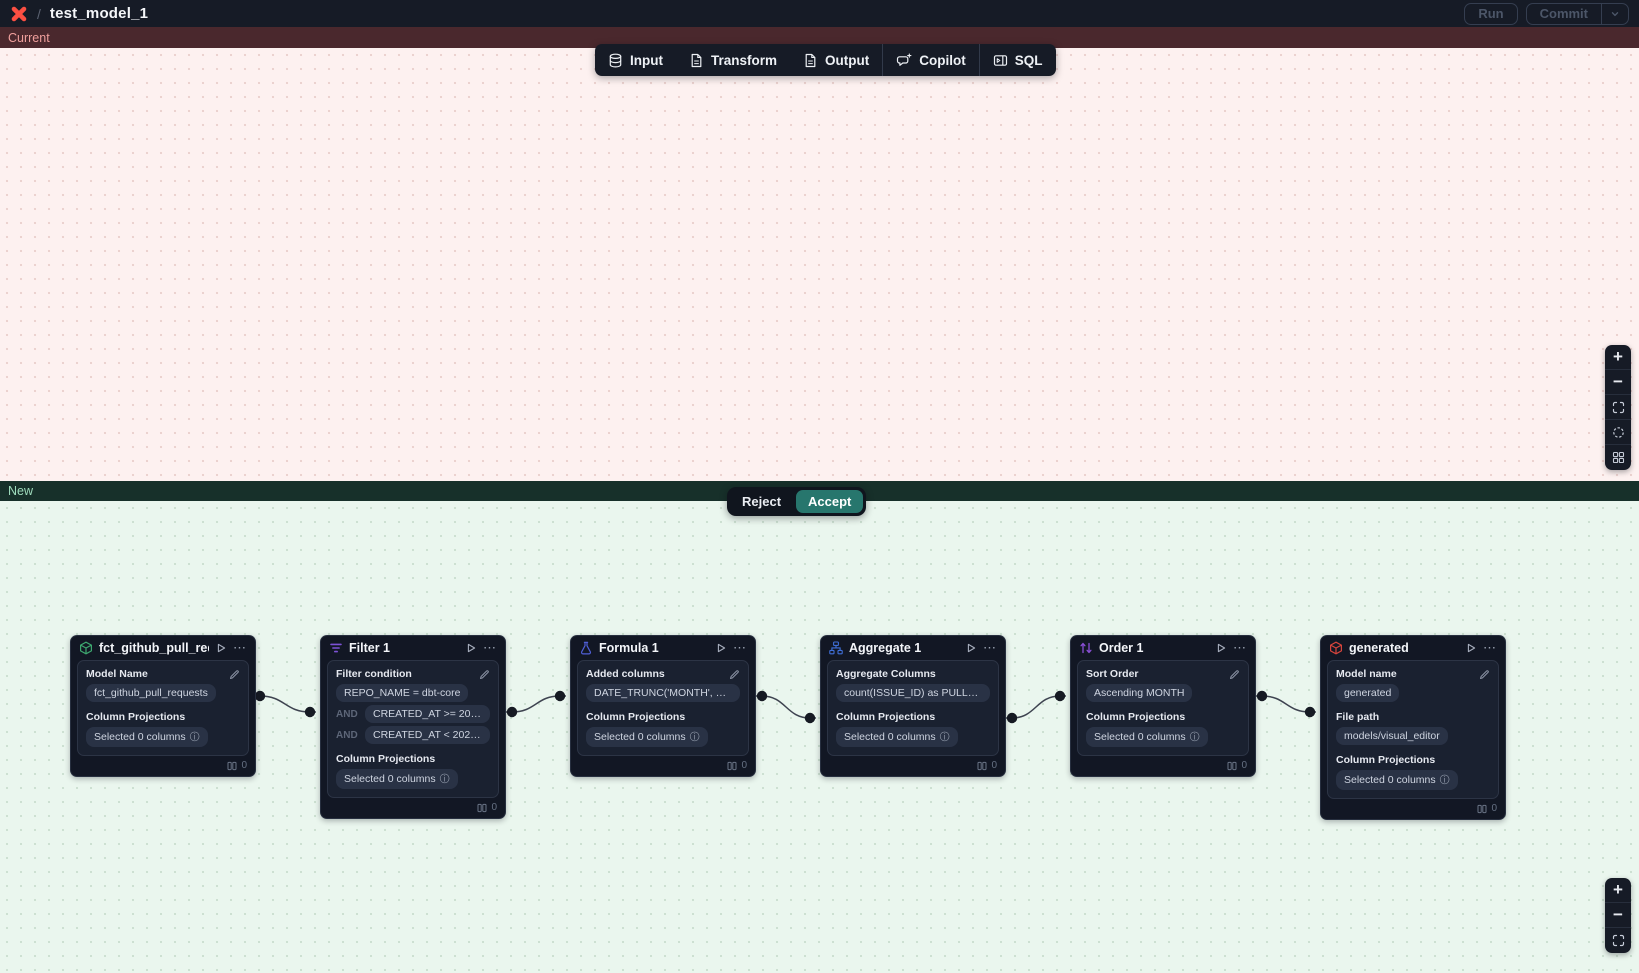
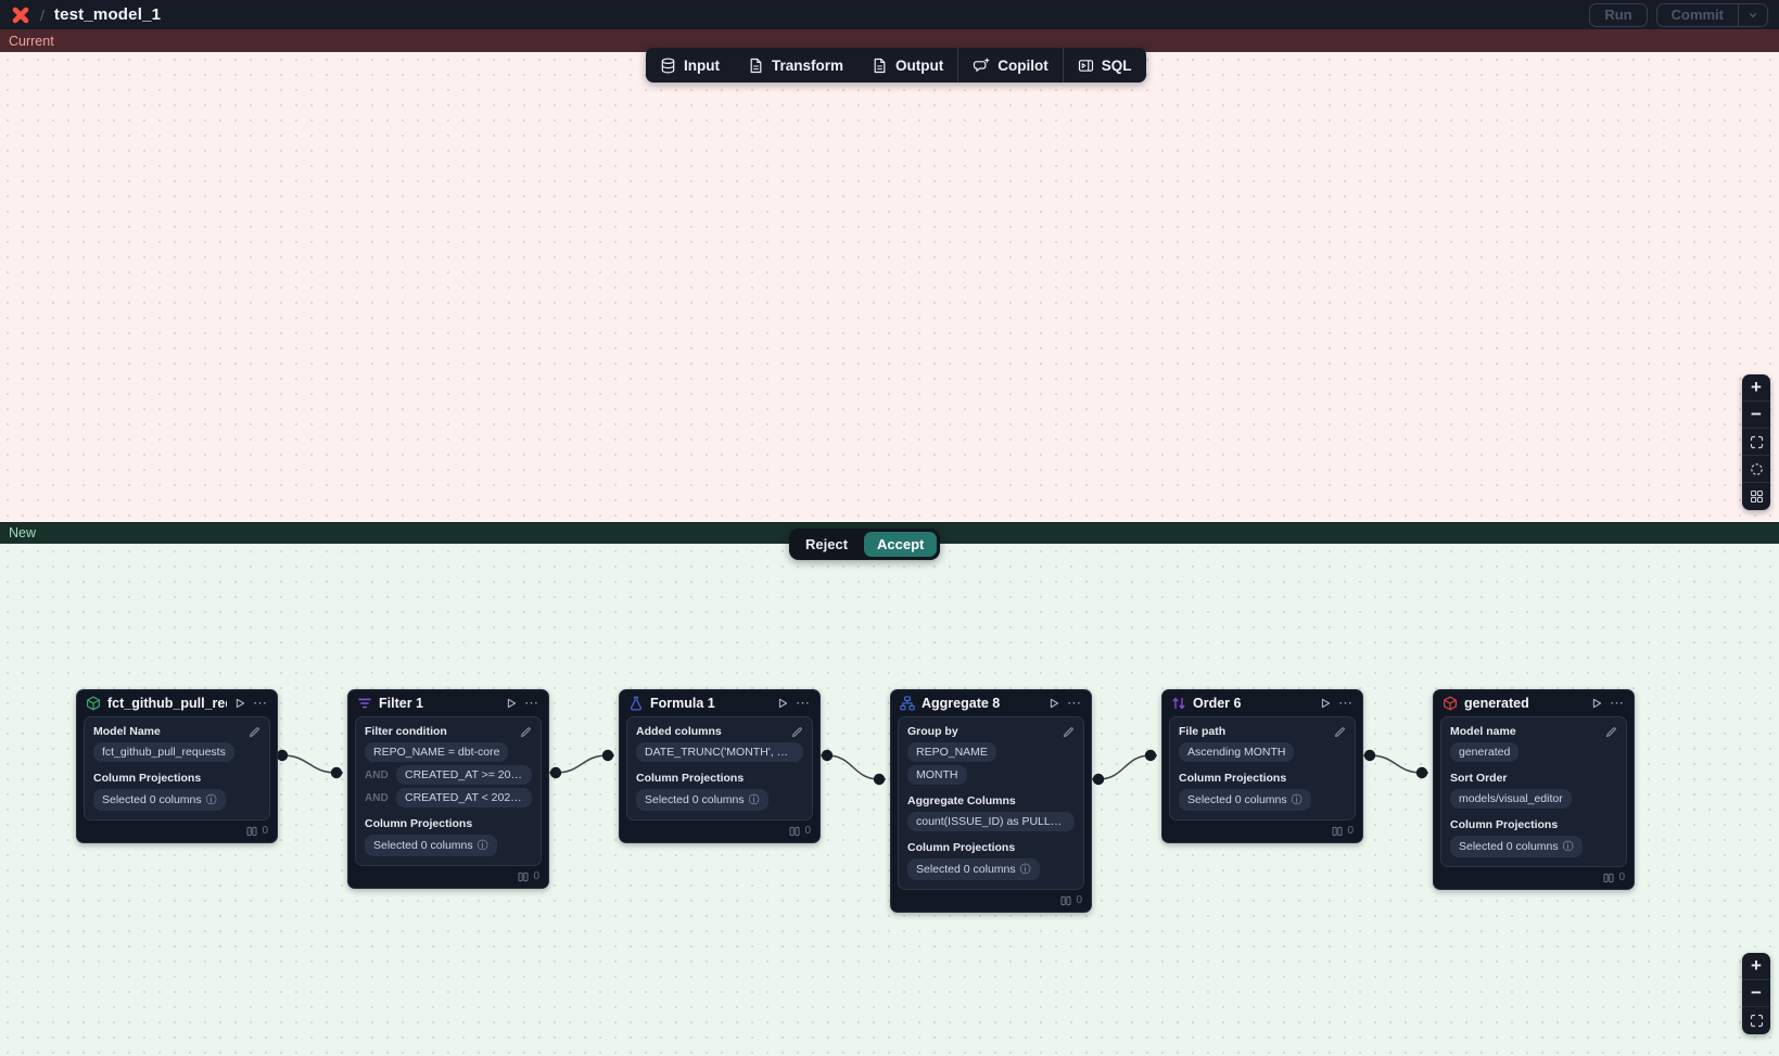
  /
  test_model_1
  Run
  Commit
  Current
  New
  fct_github_pull_re
  ⋯
  Model Name
  fct_github_pull_requests
  Column Projections
  Selected 0 columns
  ⓘ
  0
  Filter 1
  ⋯
  Filter condition
  REPO_NAME = dbt-core
  AND
  CREATED_AT >= 2024
  AND
  CREATED_AT < 2025-
  Column Projections
  Selected 0 columns
  ⓘ
  0
  Formula 1
  ⋯
  Added columns
  DATE_TRUNC('MONTH', CR
  Column Projections
  Selected 0 columns
  ⓘ
  0
- Aggregate 1
+ Aggregate 8
  ⋯
+ Group by
+ REPO_NAME
+ MONTH
  Aggregate Columns
  count(ISSUE_ID) as PULL_R
  Column Projections
  Selected 0 columns
  ⓘ
  0
- Order 1
+ Order 6
  ⋯
- Sort Order
+ File path
  Ascending MONTH
  Column Projections
  Selected 0 columns
  ⓘ
  0
  generated
  ⋯
  Model name
  generated
- File path
+ Sort Order
  models/visual_editor
  Column Projections
  Selected 0 columns
  ⓘ
  0
  Input
  Transform
  Output
  Copilot
  SQL
  Reject
  Accept
  +
  −
  +
  −
